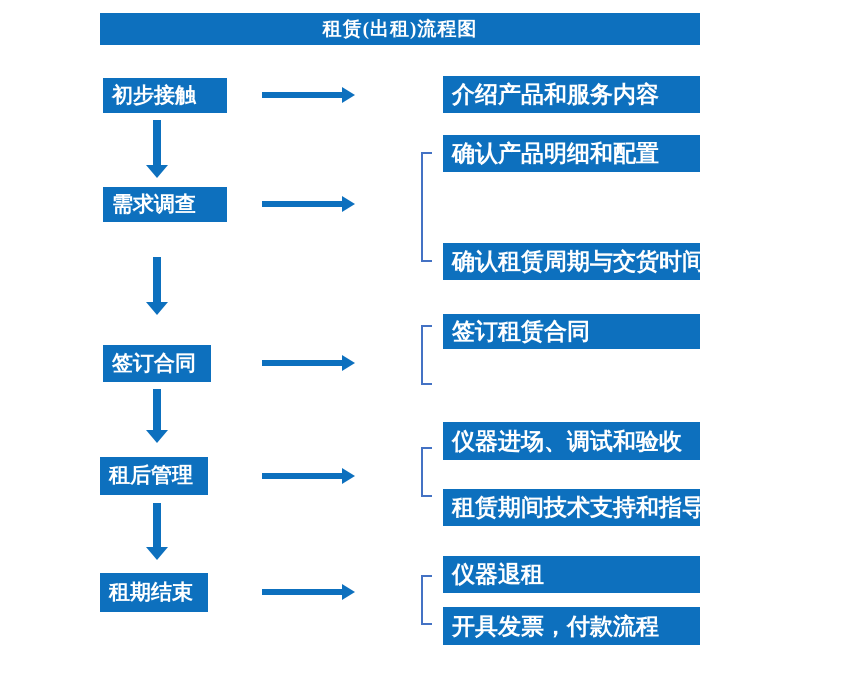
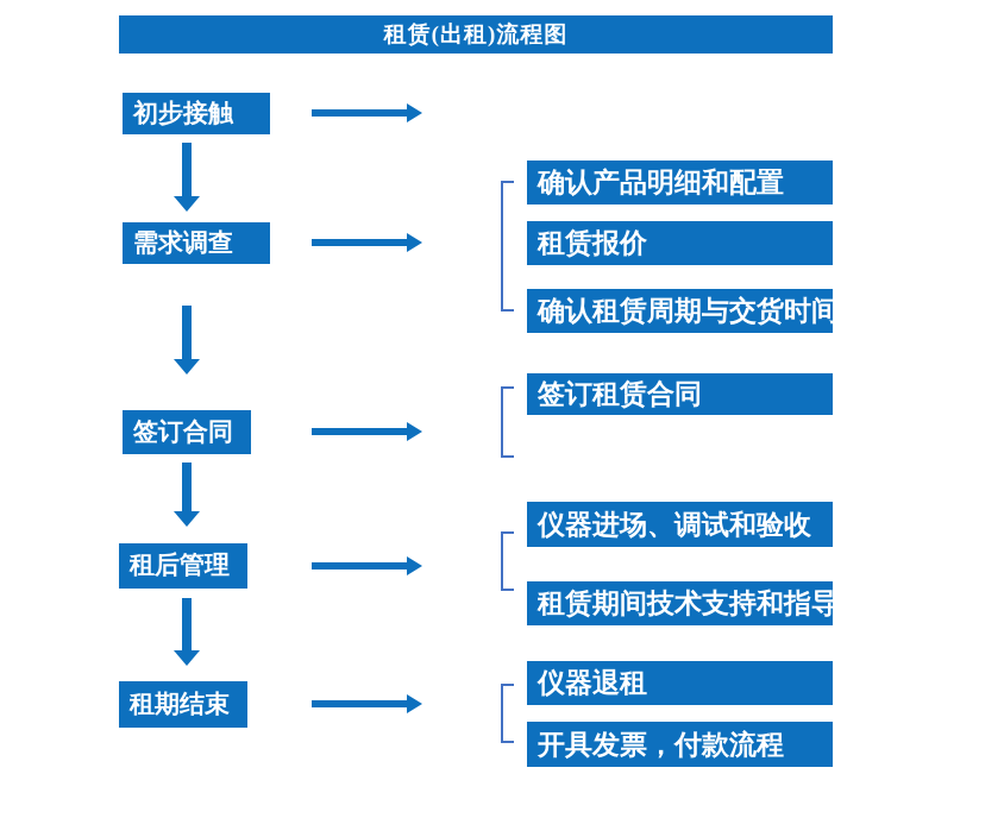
  租赁(出租)流程图
  初步接触
  需求调查
  签订合同
  租后管理
  租期结束
- 介绍产品和服务内容
  确认产品明细和配置
+ 租赁报价
  确认租赁周期与交货时间
  签订租赁合同
  仪器进场、调试和验收
  租赁期间技术支持和指导
  仪器退租
  开具发票，付款流程
